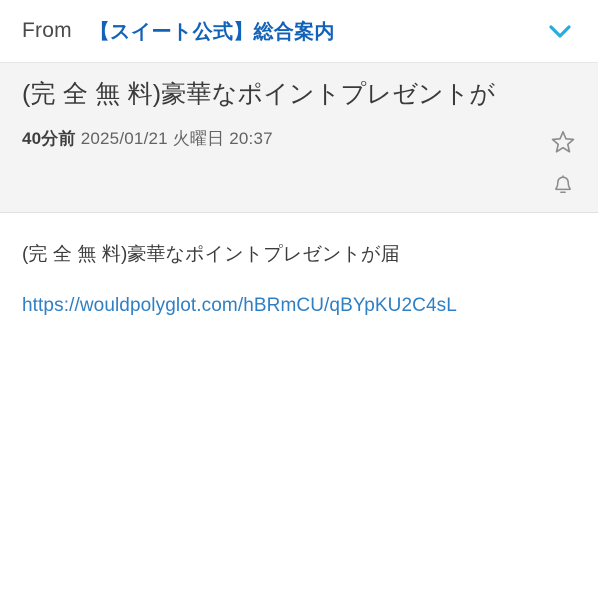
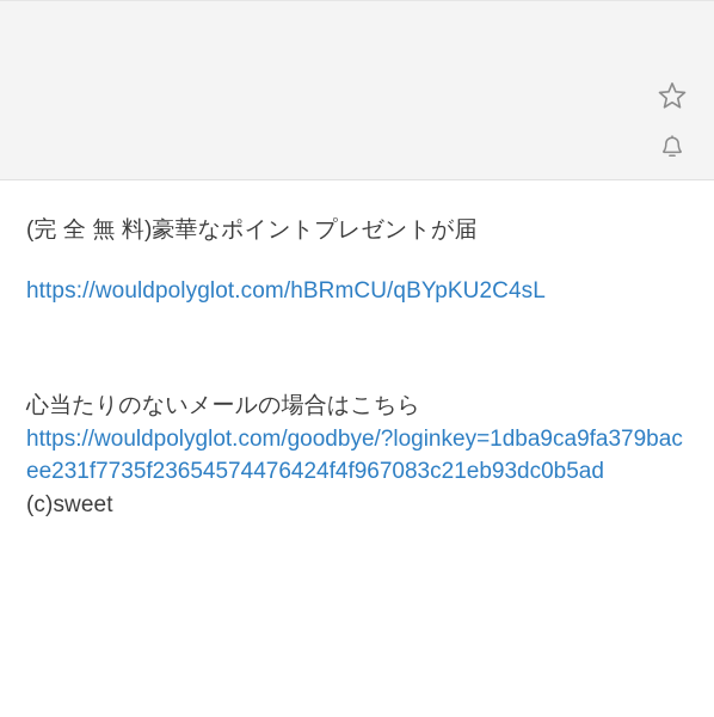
- From
- 【スイート公式】総合案内
- (完 全 無 料)豪華なポイントプレゼントが
- 40分前 2025/01/21 火曜日 20:37
  (完 全 無 料)豪華なポイントプレゼントが届
  https://wouldpolyglot.com/hBRmCU/qBYpKU2C4sL
+ 心当たりのないメールの場合はこちら
+ https://wouldpolyglot.com/goodbye/?loginkey=1dba9ca9fa379bacee231f7735f23654574476424f4f967083c21eb93dc0b5ad
+ (c)sweet
